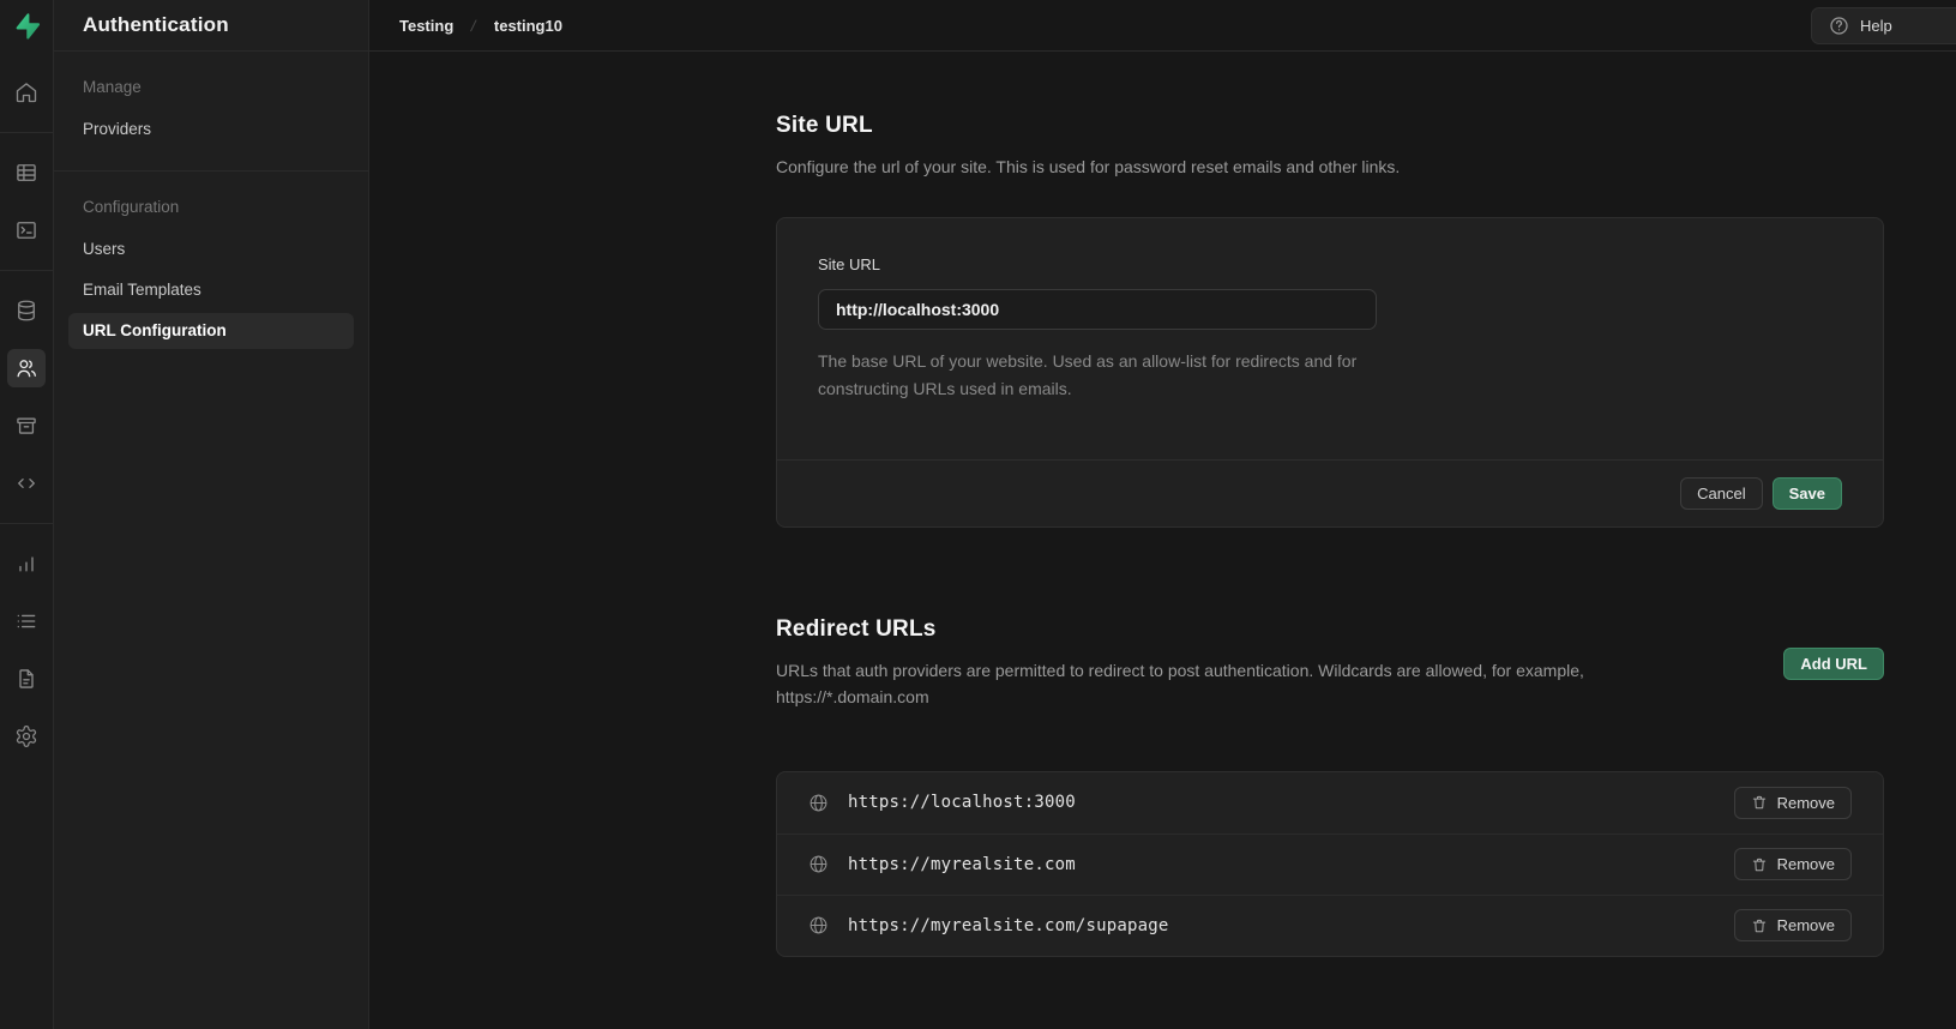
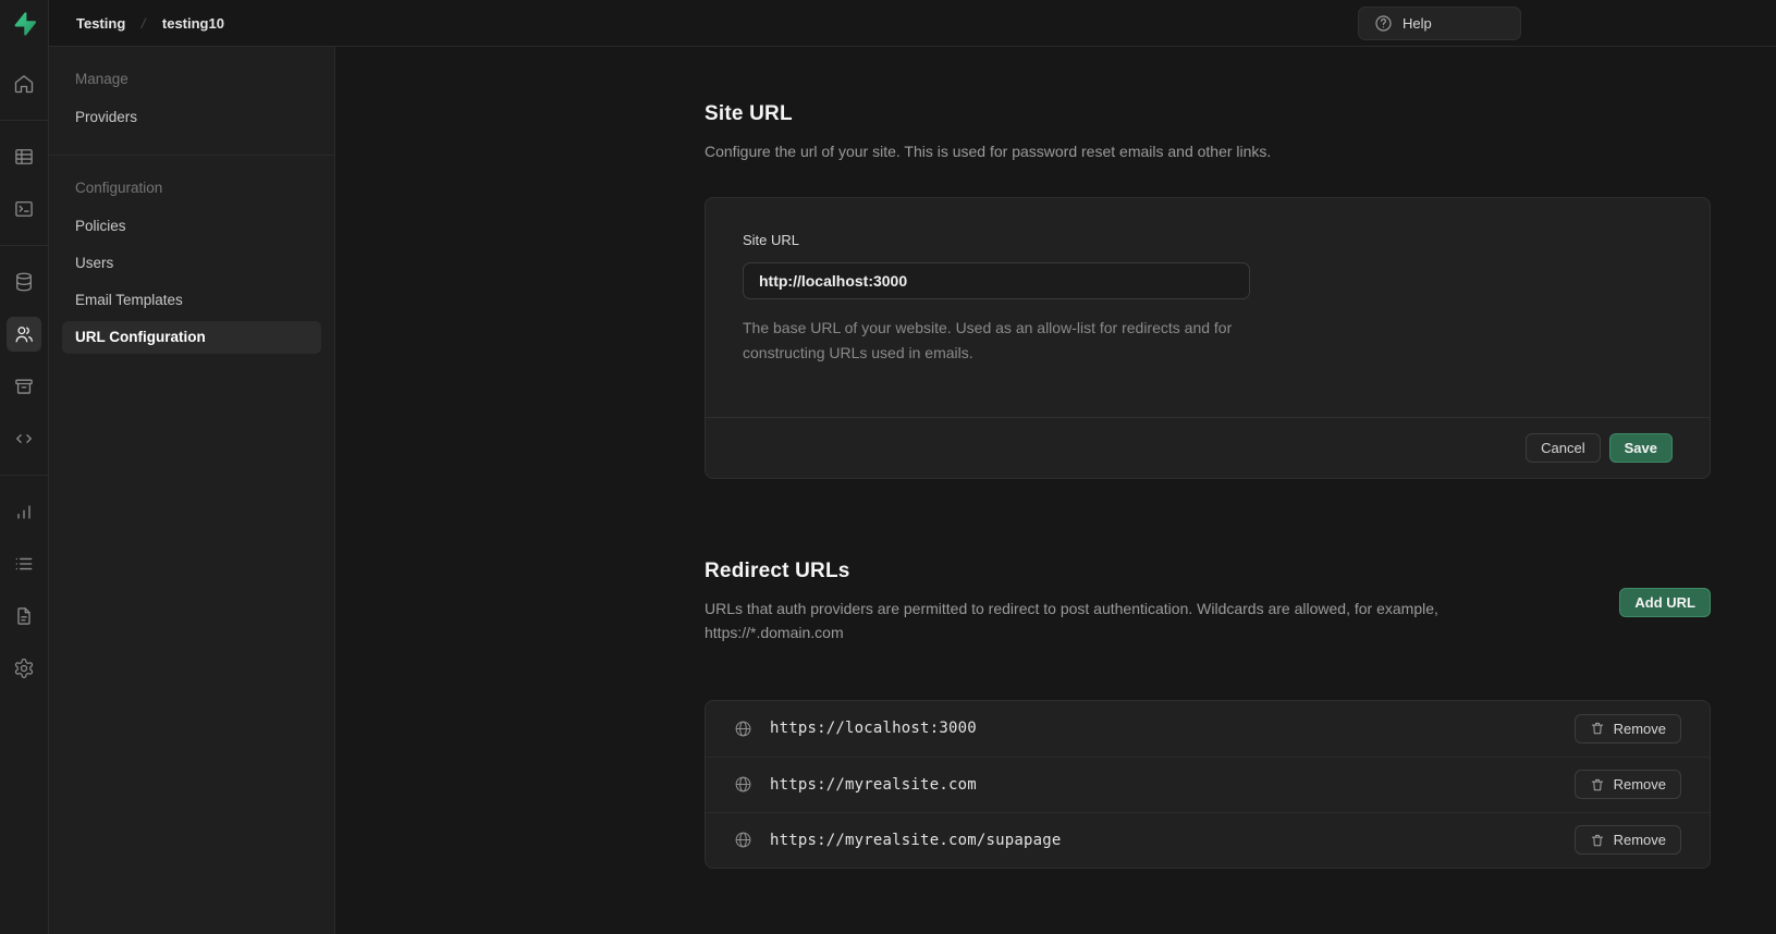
- Authentication
  Testing
  testing10
  Help
  Manage
  Providers
  Configuration
+ Policies
  Users
  Email Templates
  URL Configuration
  Site URL
  Configure the url of your site. This is used for password reset emails and other links.
  Site URL
  http://localhost:3000
  The base URL of your website. Used as an allow-list for redirects and for constructing URLs used in emails.
  Cancel
  Save
  Redirect URLs
  URLs that auth providers are permitted to redirect to post authentication. Wildcards are allowed, for example, https://*.domain.com
  Add URL
  https://localhost:3000
  Remove
  https://myrealsite.com
  Remove
  https://myrealsite.com/supapage
  Remove
